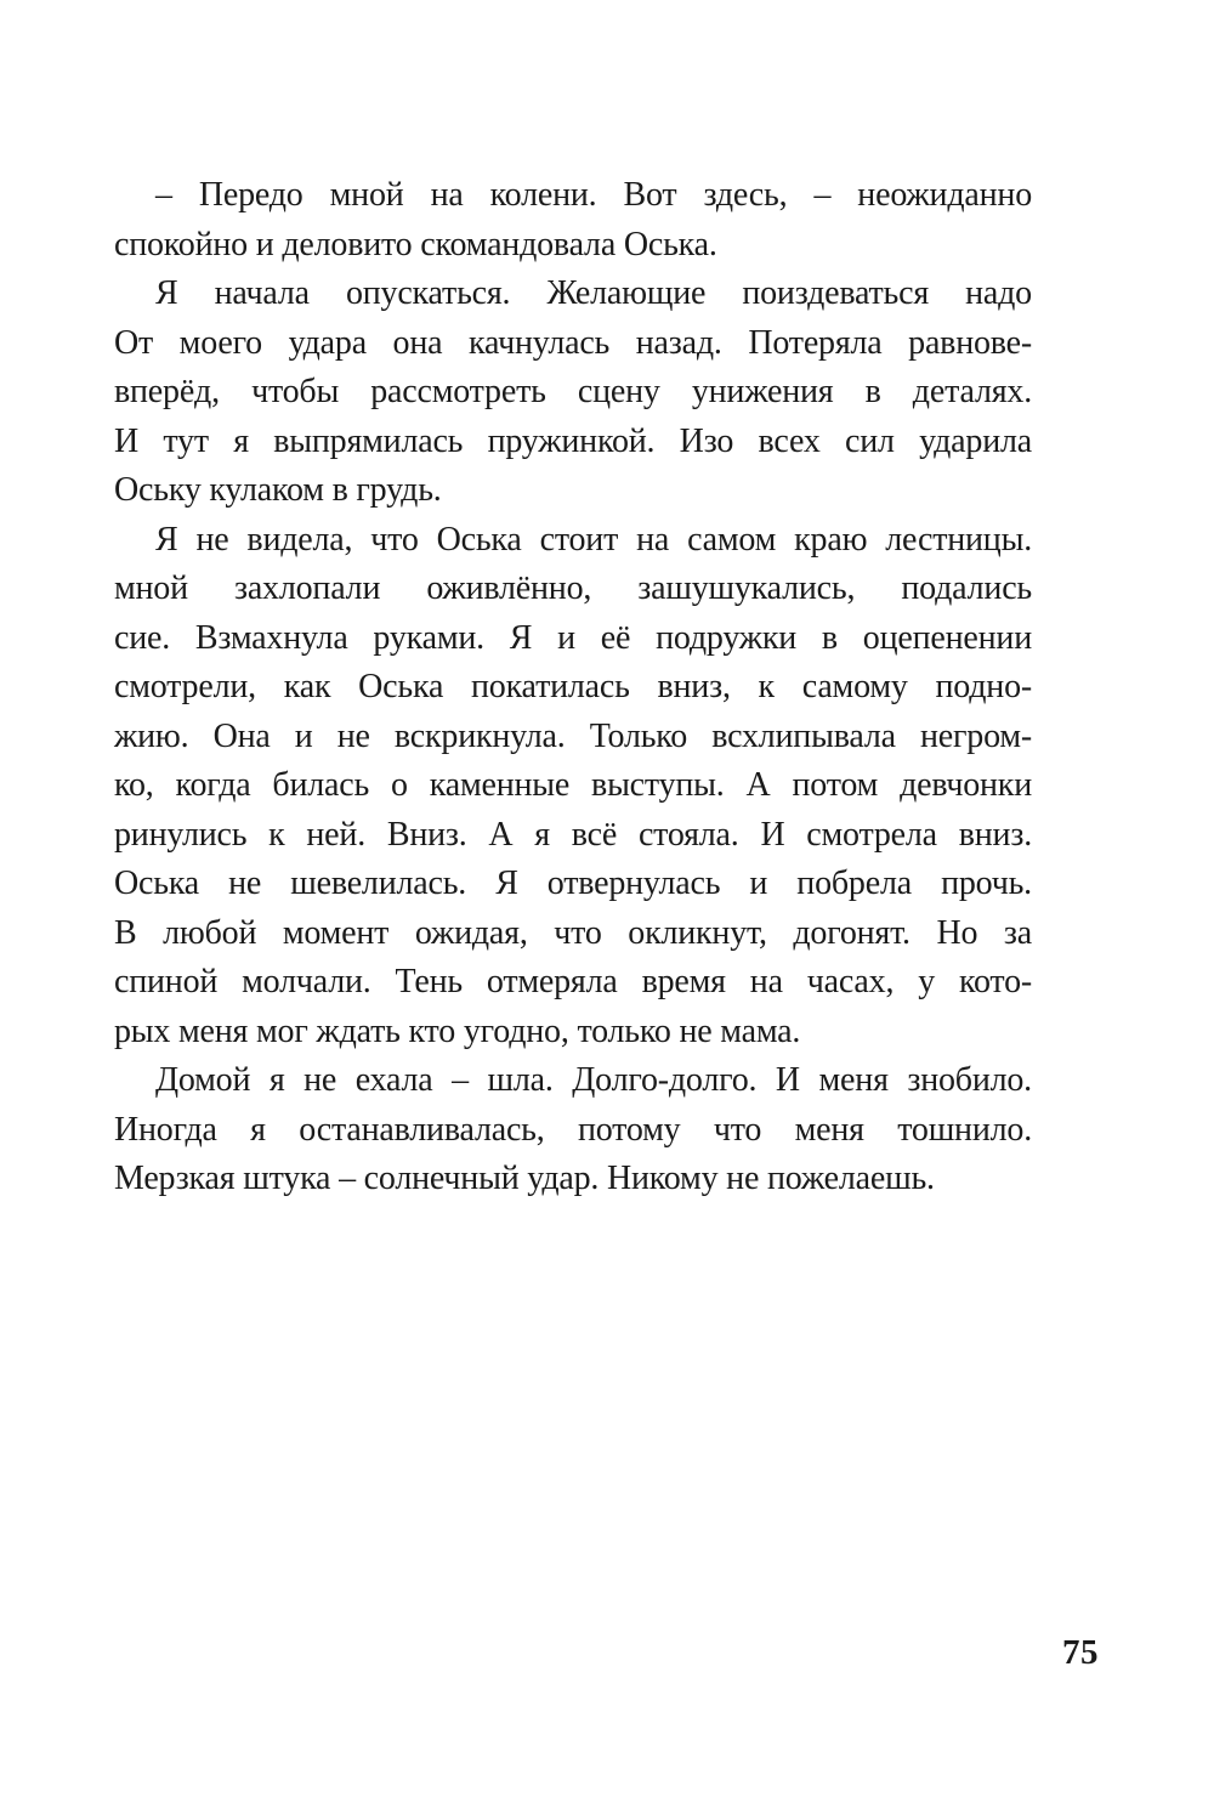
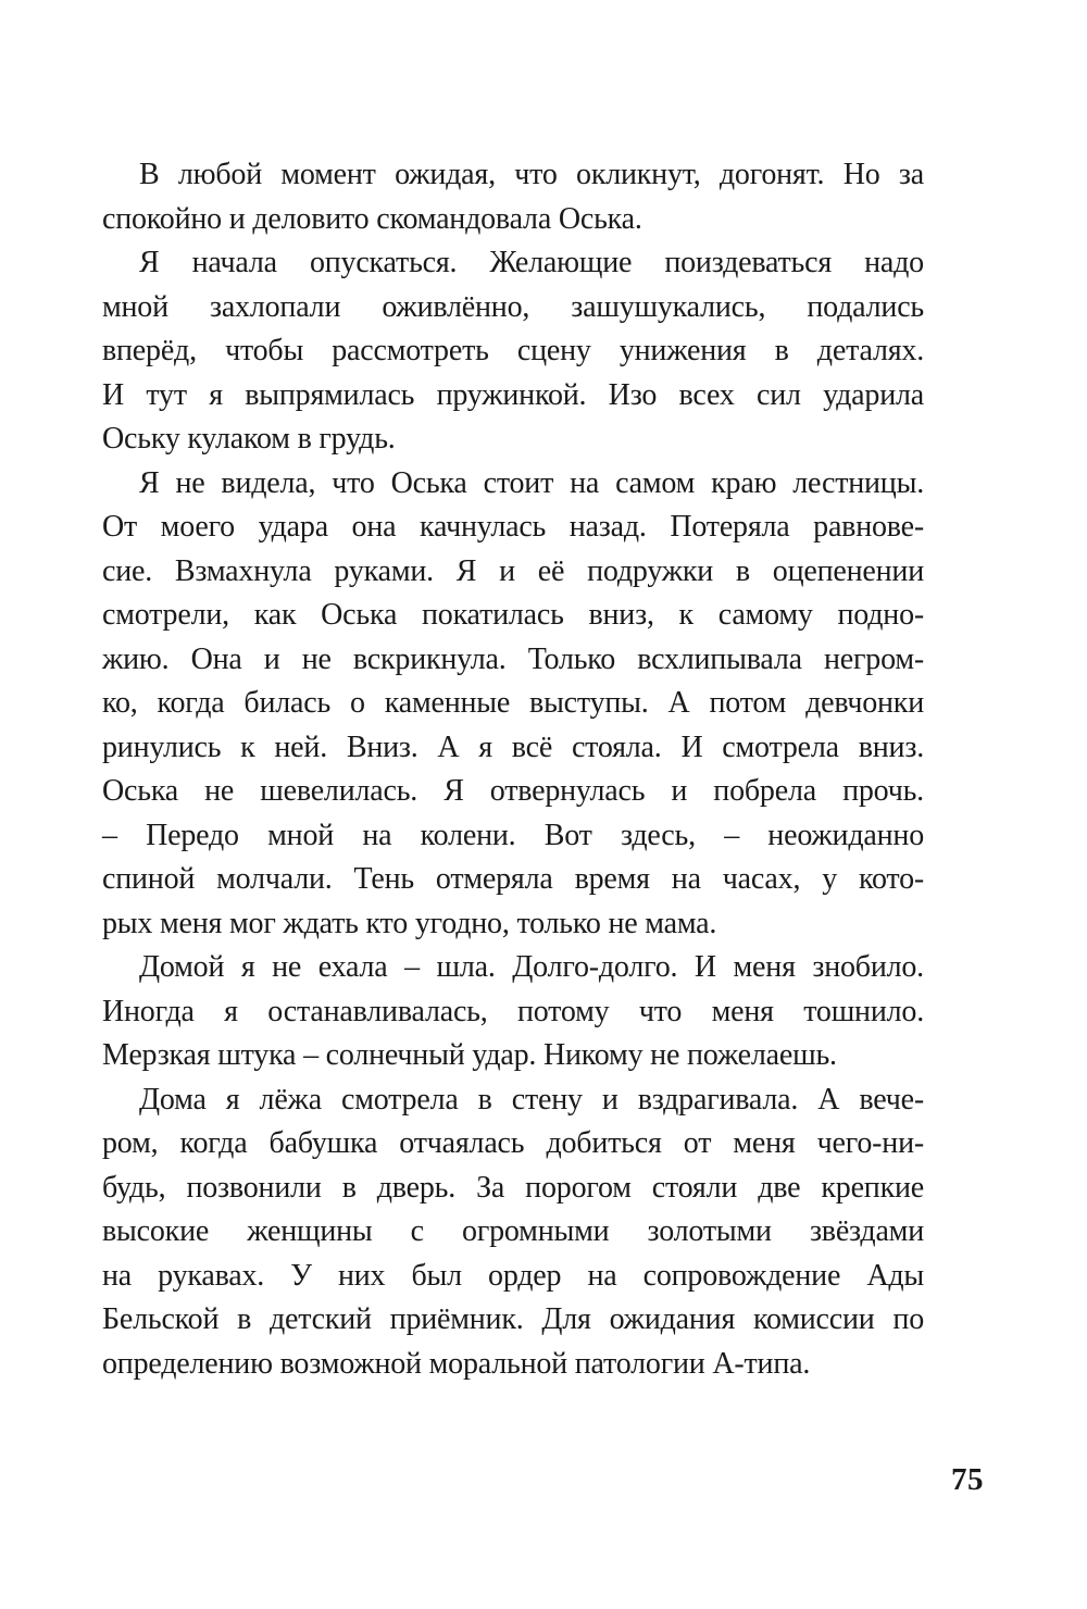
- – Передо мной на колени. Вот здесь, – неожиданно
+ В любой момент ожидая, что окликнут, догонят. Но за
  спокойно и деловито скомандовала Оська.
  Я начала опускаться. Желающие поиздеваться надо
- От моего удара она качнулась назад. Потеряла равнове-
+ мной захлопали оживлённо, зашушукались, подались
  вперёд, чтобы рассмотреть сцену унижения в деталях.
  И тут я выпрямилась пружинкой. Изо всех сил ударила
  Оську кулаком в грудь.
  Я не видела, что Оська стоит на самом краю лестницы.
- мной захлопали оживлённо, зашушукались, подались
+ От моего удара она качнулась назад. Потеряла равнове-
  сие. Взмахнула руками. Я и её подружки в оцепенении
  смотрели, как Оська покатилась вниз, к самому подно-
  жию. Она и не вскрикнула. Только всхлипывала негром-
  ко, когда билась о каменные выступы. А потом девчонки
  ринулись к ней. Вниз. А я всё стояла. И смотрела вниз.
  Оська не шевелилась. Я отвернулась и побрела прочь.
- В любой момент ожидая, что окликнут, догонят. Но за
+ – Передо мной на колени. Вот здесь, – неожиданно
  спиной молчали. Тень отмеряла время на часах, у кото-
  рых меня мог ждать кто угодно, только не мама.
  Домой я не ехала – шла. Долго-долго. И меня знобило.
  Иногда я останавливалась, потому что меня тошнило.
  Мерзкая штука – солнечный удар. Никому не пожелаешь.
+ Дома я лёжа смотрела в стену и вздрагивала. А вече-
+ ром, когда бабушка отчаялась добиться от меня чего-ни-
+ будь, позвонили в дверь. За порогом стояли две крепкие
+ высокие женщины с огромными золотыми звёздами
+ на рукавах. У них был ордер на сопровождение Ады
+ Бельской в детский приёмник. Для ожидания комиссии по
+ определению возможной моральной патологии А-типа.
  75
